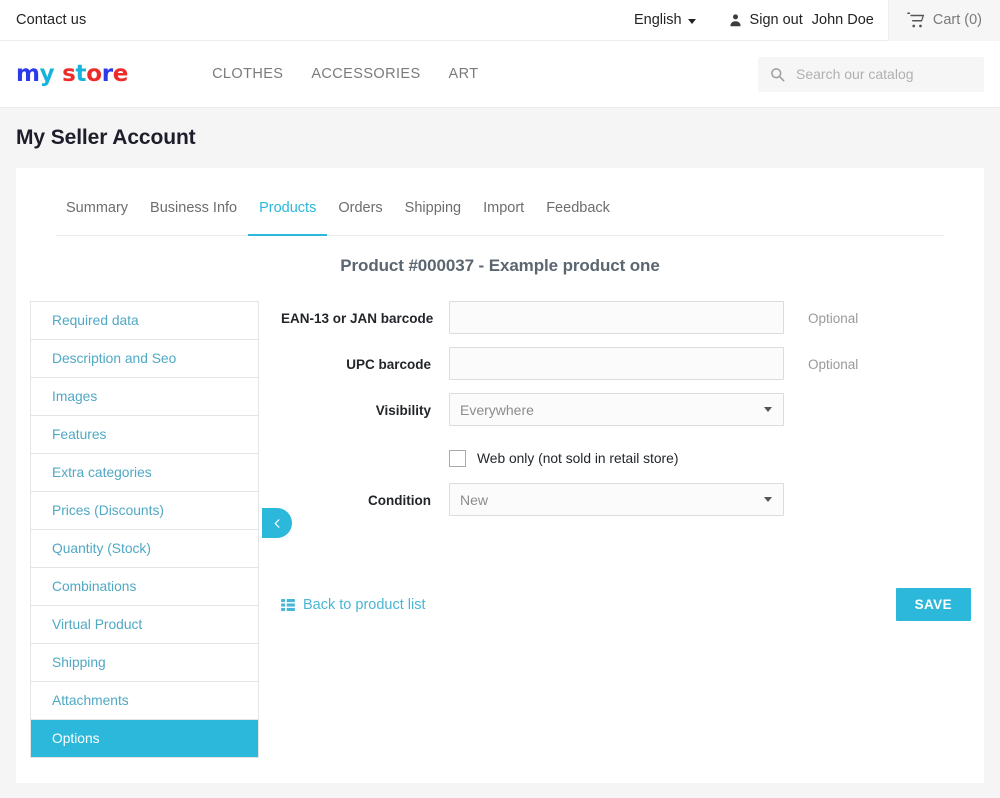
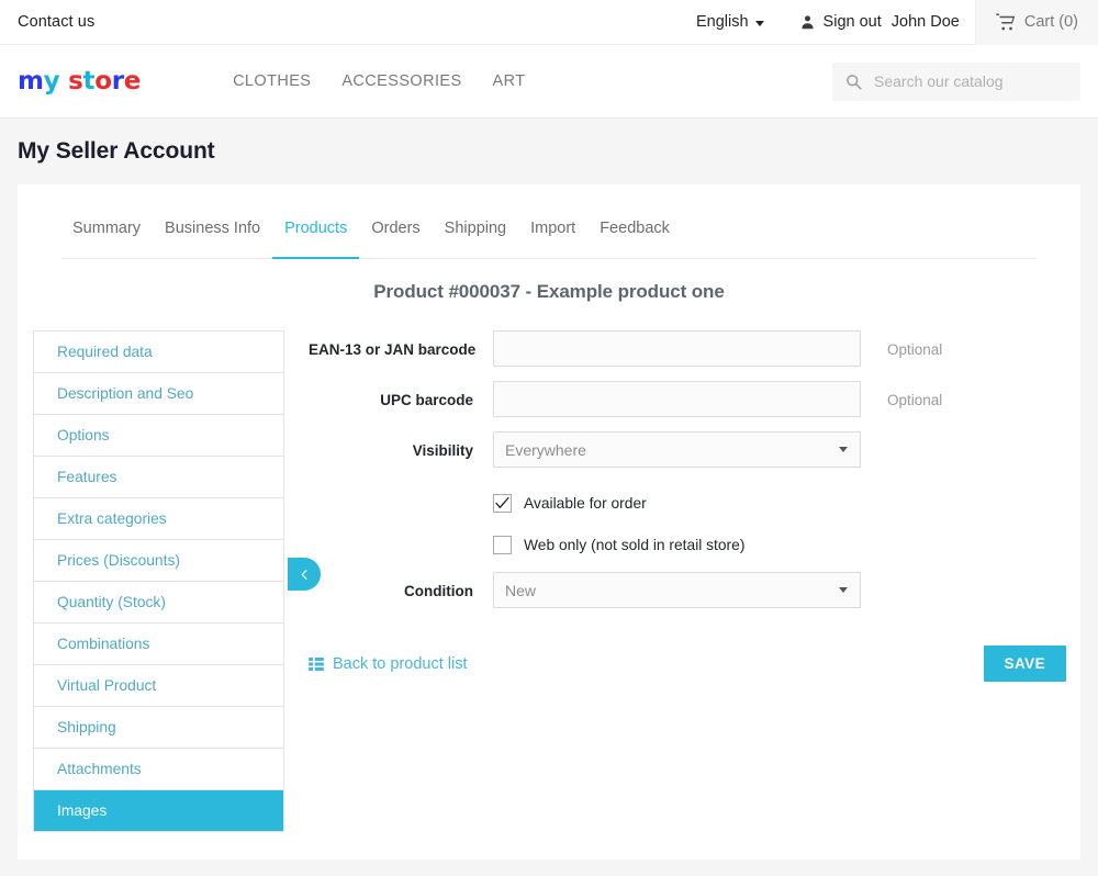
  Contact us
  English
  Sign out
  John Doe
  Cart (0)
  my store
  CLOTHES
  ACCESSORIES
  ART
  Search our catalog
  My Seller Account
  Summary
  Business Info
  Products
  Orders
  Shipping
  Import
  Feedback
  Product #000037 - Example product one
  Required data
  Description and Seo
- Images
+ Options
  Features
  Extra categories
  Prices (Discounts)
  Quantity (Stock)
  Combinations
  Virtual Product
  Shipping
  Attachments
- Options
+ Images
  EAN-13 or JAN barcode
  Optional
  UPC barcode
  Optional
  Visibility
  Everywhere
+ Available for order
  Web only (not sold in retail store)
  Condition
  New
  Back to product list
  SAVE
